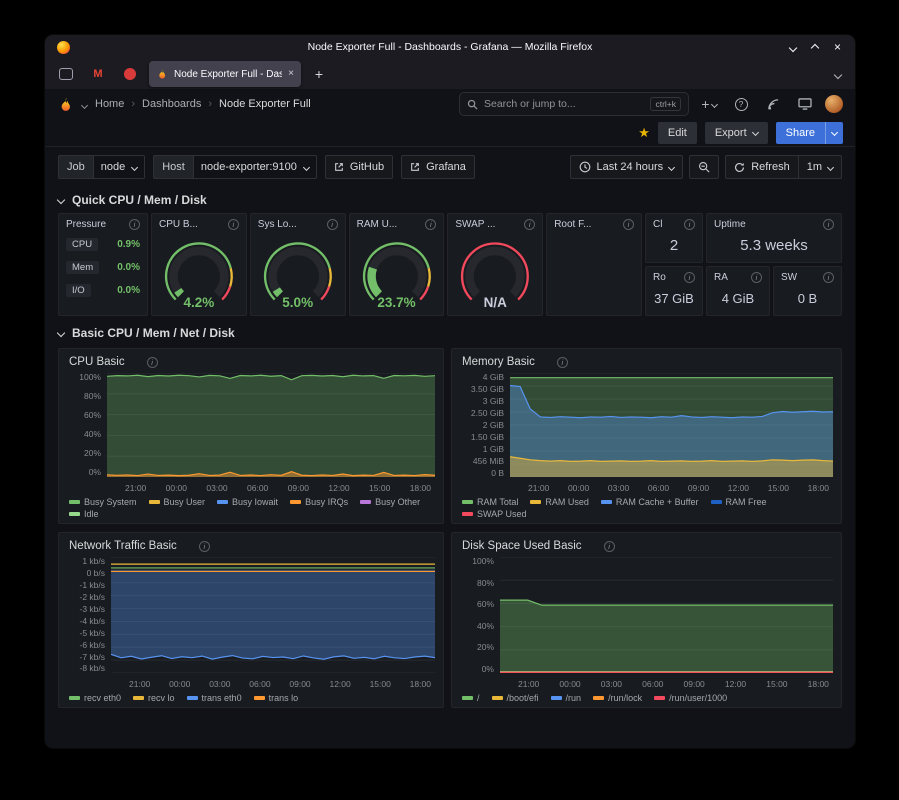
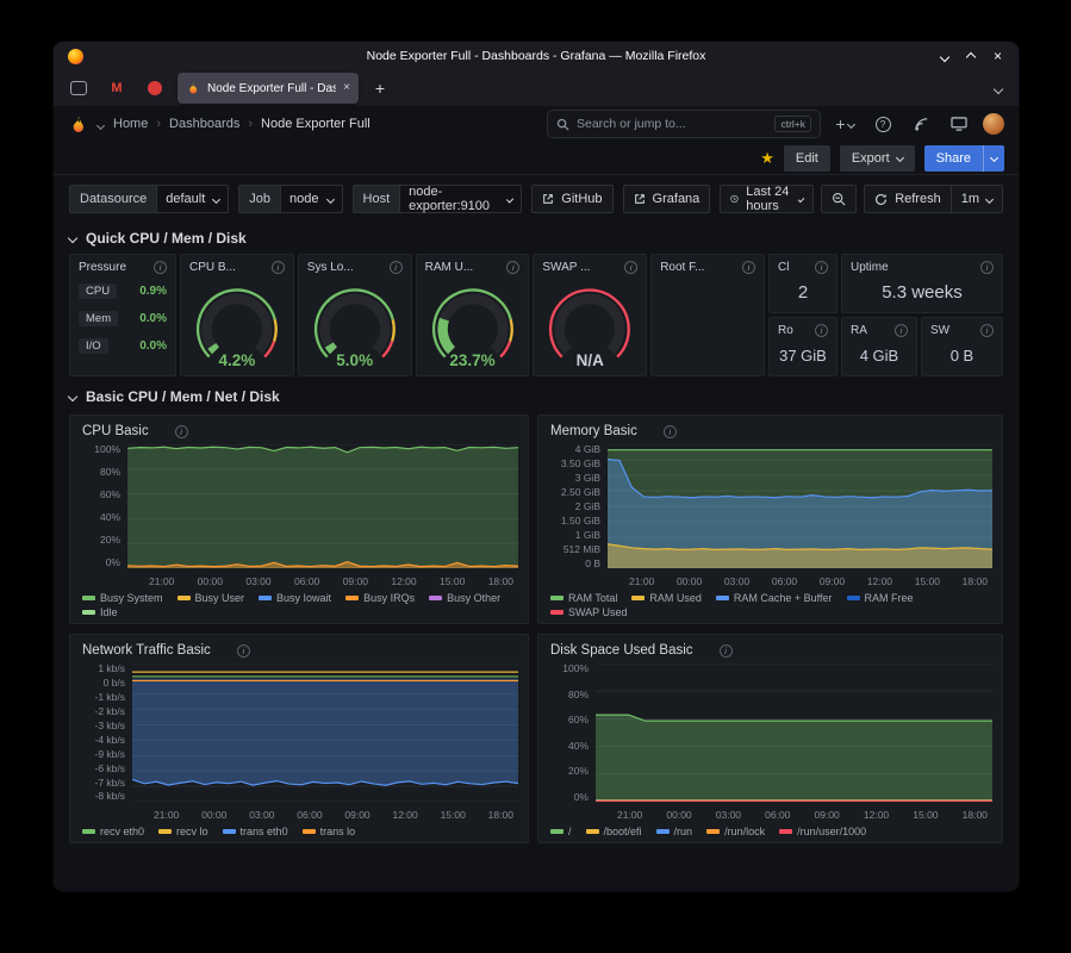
  Node Exporter Full - Dashboards - Grafana — Mozilla Firefox
  ×
  M
  Node Exporter Full - Das
  ×
  +
  Home
  Dashboards
  Node Exporter Full
  Search or jump to...
  ctrl+k
  +
  ?
  ★
  Edit
  Export
  Share
+ Datasource
+ default
  Job
  node
  Host
  node-exporter:9100
  GitHub
  Grafana
  Last 24 hours
  Refresh
  1m
  Quick CPU / Mem / Disk
  Pressure
  i
  CPU
  0.9%
  Mem
  0.0%
  I/O
  0.0%
  CPU B...
  i
  4.2%
  Sys Lo...
  i
  5.0%
  RAM U...
  i
  23.7%
  SWAP ...
  i
  N/A
  Root F...
  i
  Cl
  i
  2
  Uptime
  i
  5.3 weeks
  Ro
  i
  37 GiB
  RA
  i
  4 GiB
  SW
  i
  0 B
  Basic CPU / Mem / Net / Disk
  CPU Basic
  i
  100%
  80%
  60%
  40%
  20%
  0%
  21:00
  00:00
  03:00
  06:00
  09:00
  12:00
  15:00
  18:00
  Busy System
  Busy User
  Busy Iowait
  Busy IRQs
  Busy Other
  Idle
  Memory Basic
  i
  4 GiB
  3.50 GiB
  3 GiB
  2.50 GiB
  2 GiB
  1.50 GiB
  1 GiB
- 456 MiB
+ 512 MiB
  0 B
  21:00
  00:00
  03:00
  06:00
  09:00
  12:00
  15:00
  18:00
  RAM Total
  RAM Used
  RAM Cache + Buffer
  RAM Free
  SWAP Used
  Network Traffic Basic
  i
  1 kb/s
  0 b/s
  -1 kb/s
  -2 kb/s
  -3 kb/s
  -4 kb/s
- -5 kb/s
+ -9 kb/s
  -6 kb/s
  -7 kb/s
  -8 kb/s
  21:00
  00:00
  03:00
  06:00
  09:00
  12:00
  15:00
  18:00
  recv eth0
  recv lo
  trans eth0
  trans lo
  Disk Space Used Basic
  i
  100%
  80%
  60%
  40%
  20%
  0%
  21:00
  00:00
  03:00
  06:00
  09:00
  12:00
  15:00
  18:00
  /
  /boot/efi
  /run
  /run/lock
  /run/user/1000
